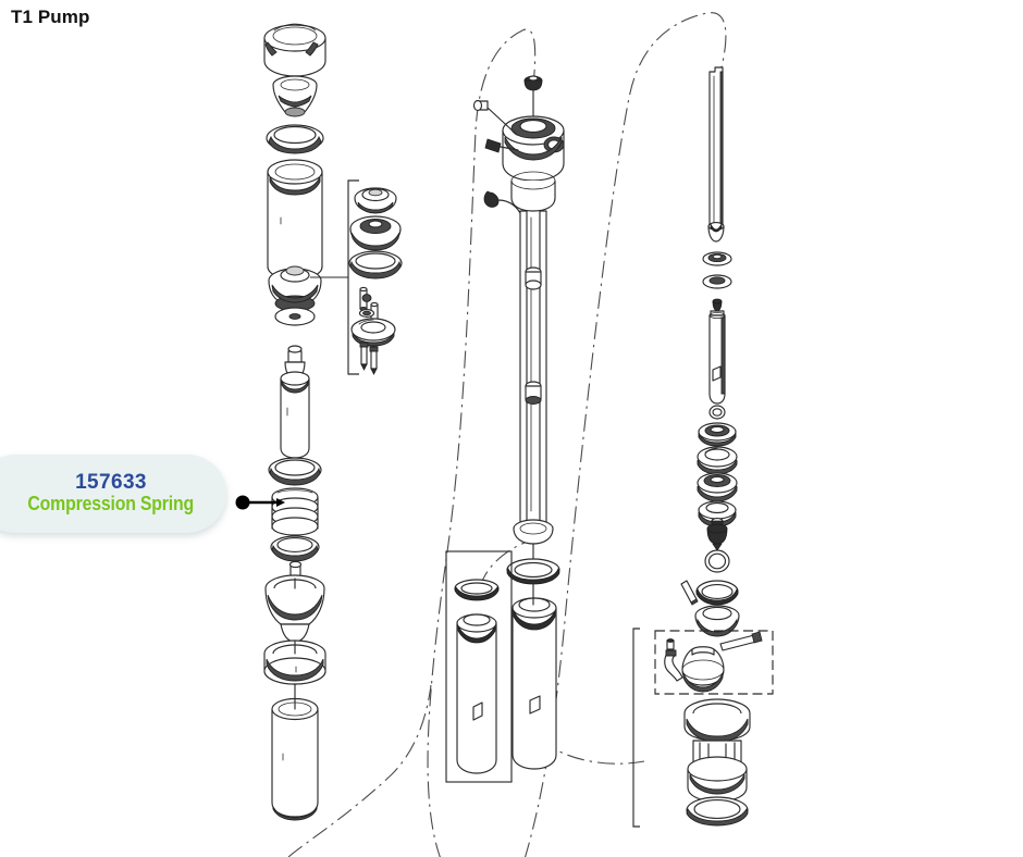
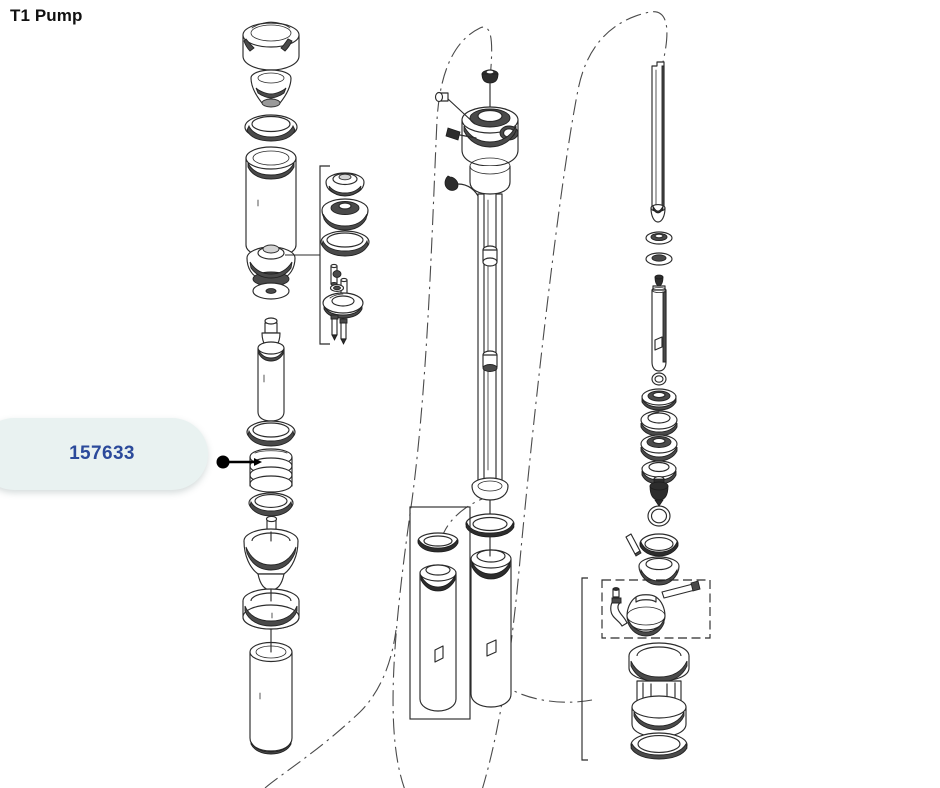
  T1 Pump
  157633
- Compression Spring
